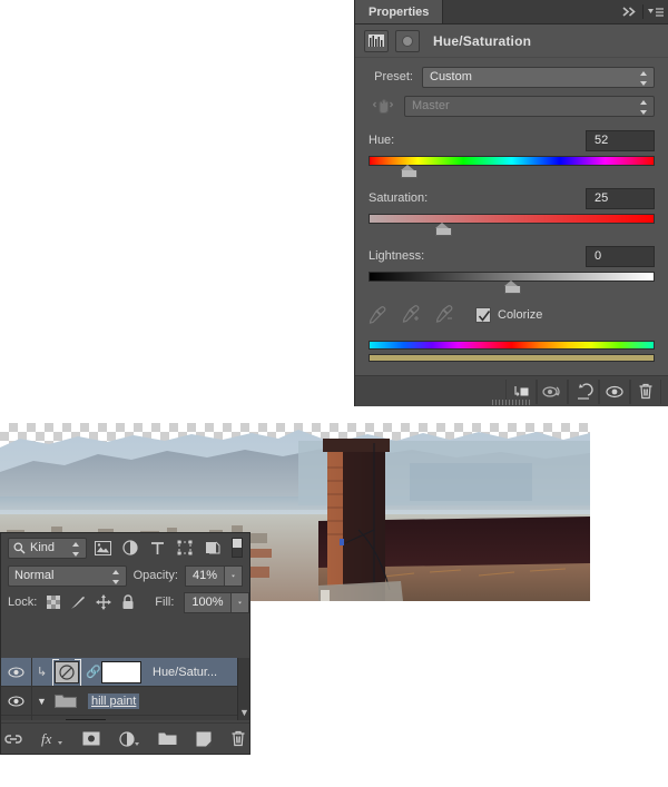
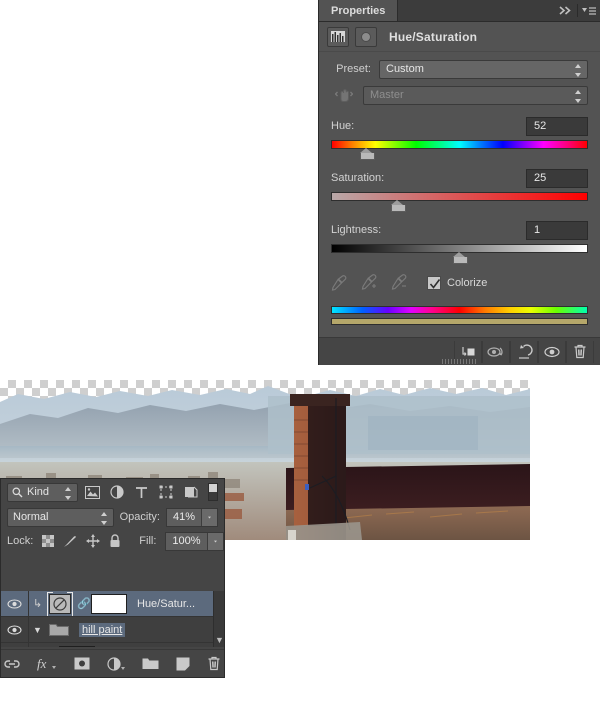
  Properties
  Hue/Saturation
  Preset:
  Custom
  Master
  Hue:
  52
  Saturation:
  25
  Lightness:
- 0
+ 1
  Colorize
  Kind
  Normal
  Opacity:
  41%
  Lock:
  Fill:
  100%
  ↳
  🔗
  Hue/Satur...
  ▼
  hill paint
  ▼
  fx
